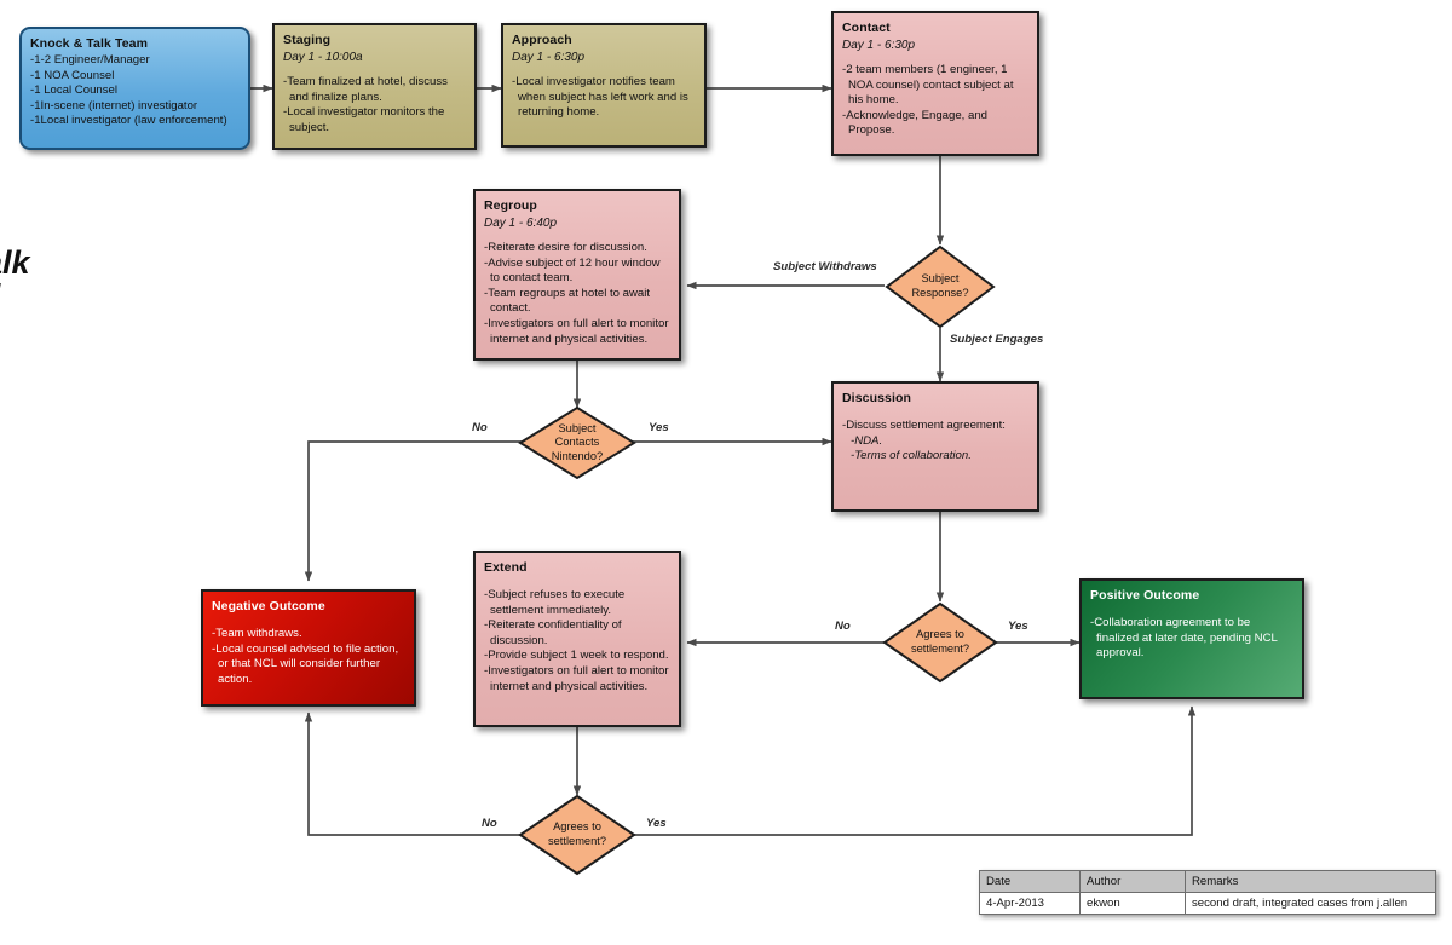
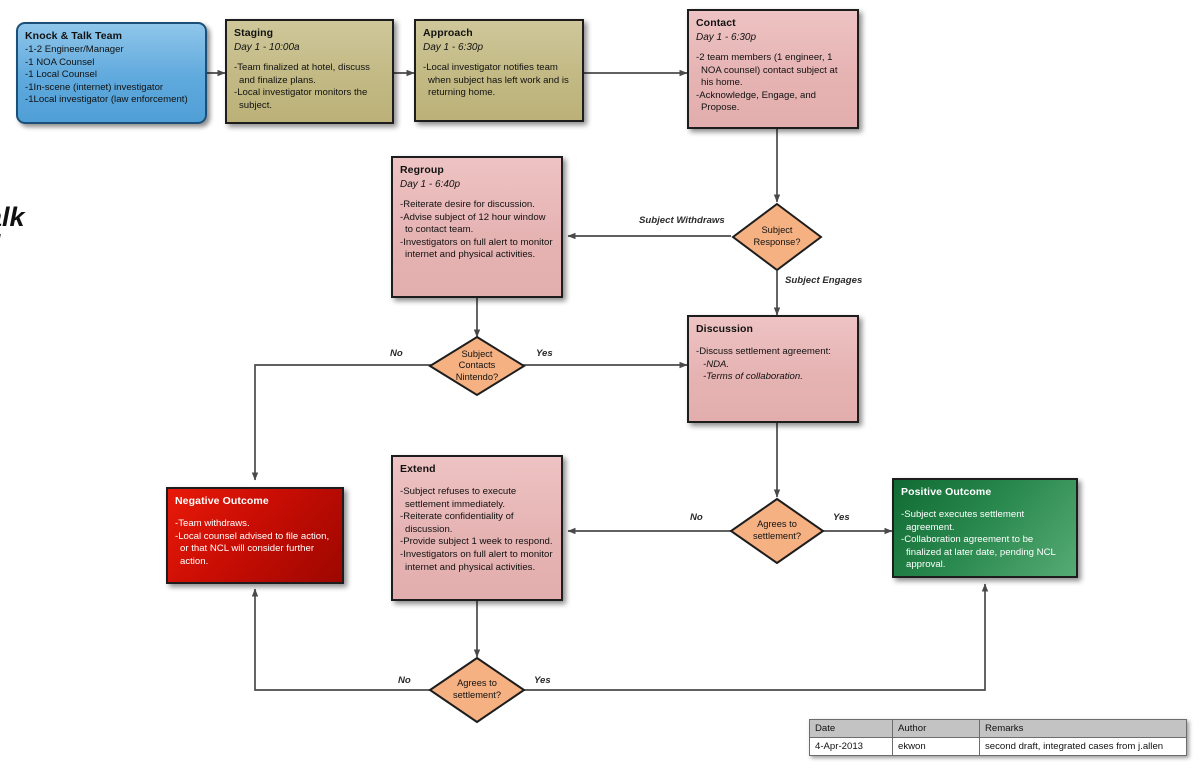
  Knock & Talk Team
  1-2 Engineer/Manager
  1 NOA Counsel
  1 Local Counsel
  1In-scene (internet) investigator
  1Local investigator (law enforcement)
  Staging
  Day 1 - 10:00a
  Team finalized at hotel, discuss and finalize plans.
  Local investigator monitors the subject.
  Approach
  Day 1 - 6:30p
  Local investigator notifies team when subject has left work and is returning home.
  Contact
  Day 1 - 6:30p
  2 team members (1 engineer, 1 NOA counsel) contact subject at his home.
  Acknowledge, Engage, and Propose.
  Regroup
  Day 1 - 6:40p
  Reiterate desire for discussion.
  Advise subject of 12 hour window to contact team.
- Team regroups at hotel to await contact.
  Investigators on full alert to monitor internet and physical activities.
  Discussion
  Discuss settlement agreement:
  NDA.
  Terms of collaboration.
  Extend
  Subject refuses to execute settlement immediately.
  Reiterate confidentiality of discussion.
  Provide subject 1 week to respond.
  Investigators on full alert to monitor internet and physical activities.
  Negative Outcome
  Team withdraws.
  Local counsel advised to file action, or that NCL will consider further action.
  Positive Outcome
+ Subject executes settlement agreement.
  Collaboration agreement to be finalized at later date, pending NCL approval.
  Subject
  Response?
  Subject
  Contacts
  Nintendo?
  Agrees to
  settlement?
  Agrees to
  settlement?
  Subject Withdraws
  Subject Engages
  No
  Yes
  No
  Yes
  No
  Yes
  Date	Author	Remarks
  4-Apr-2013	ekwon	second draft, integrated cases from j.allen
